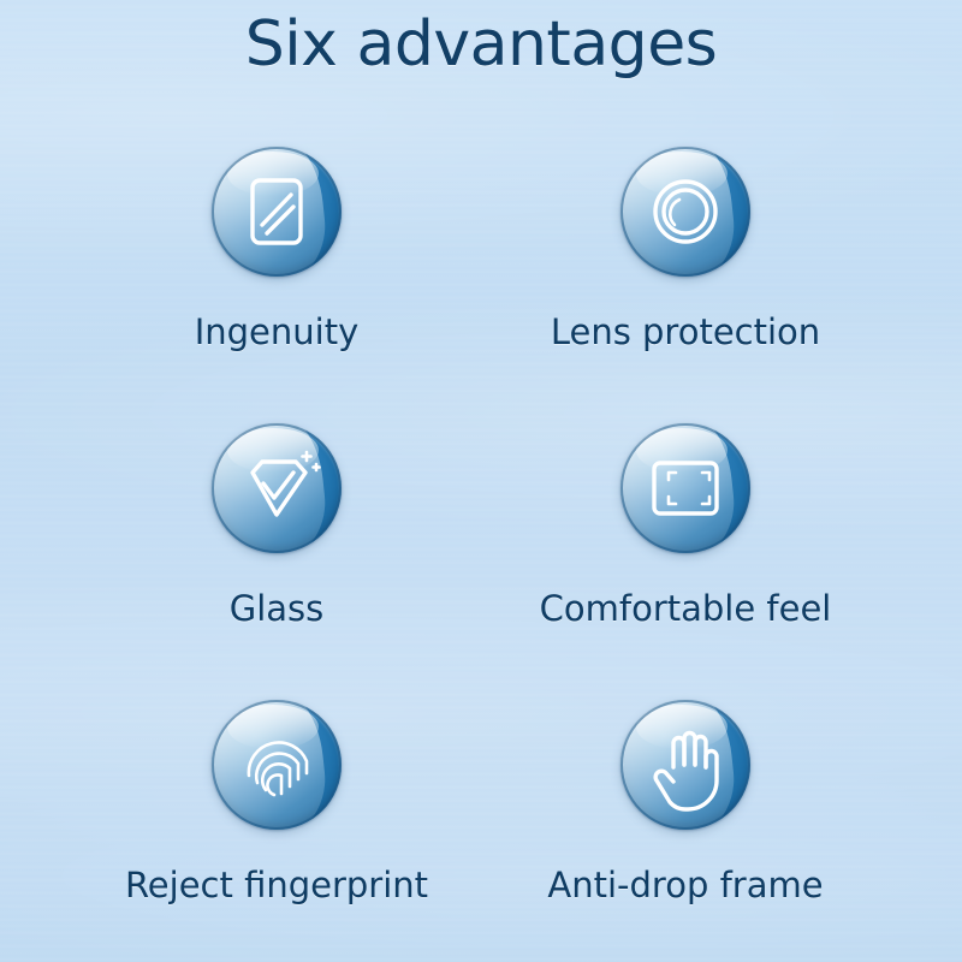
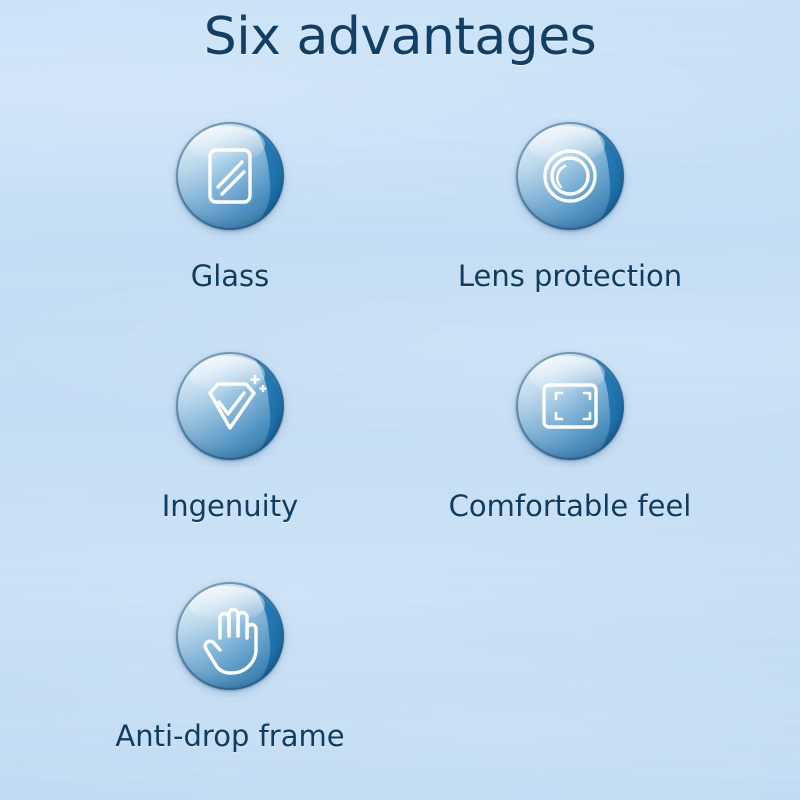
  Six advantages
- Ingenuity
+ Glass
  Lens protection
- Glass
+ Ingenuity
  Comfortable feel
- Reject fingerprint
  Anti-drop frame
